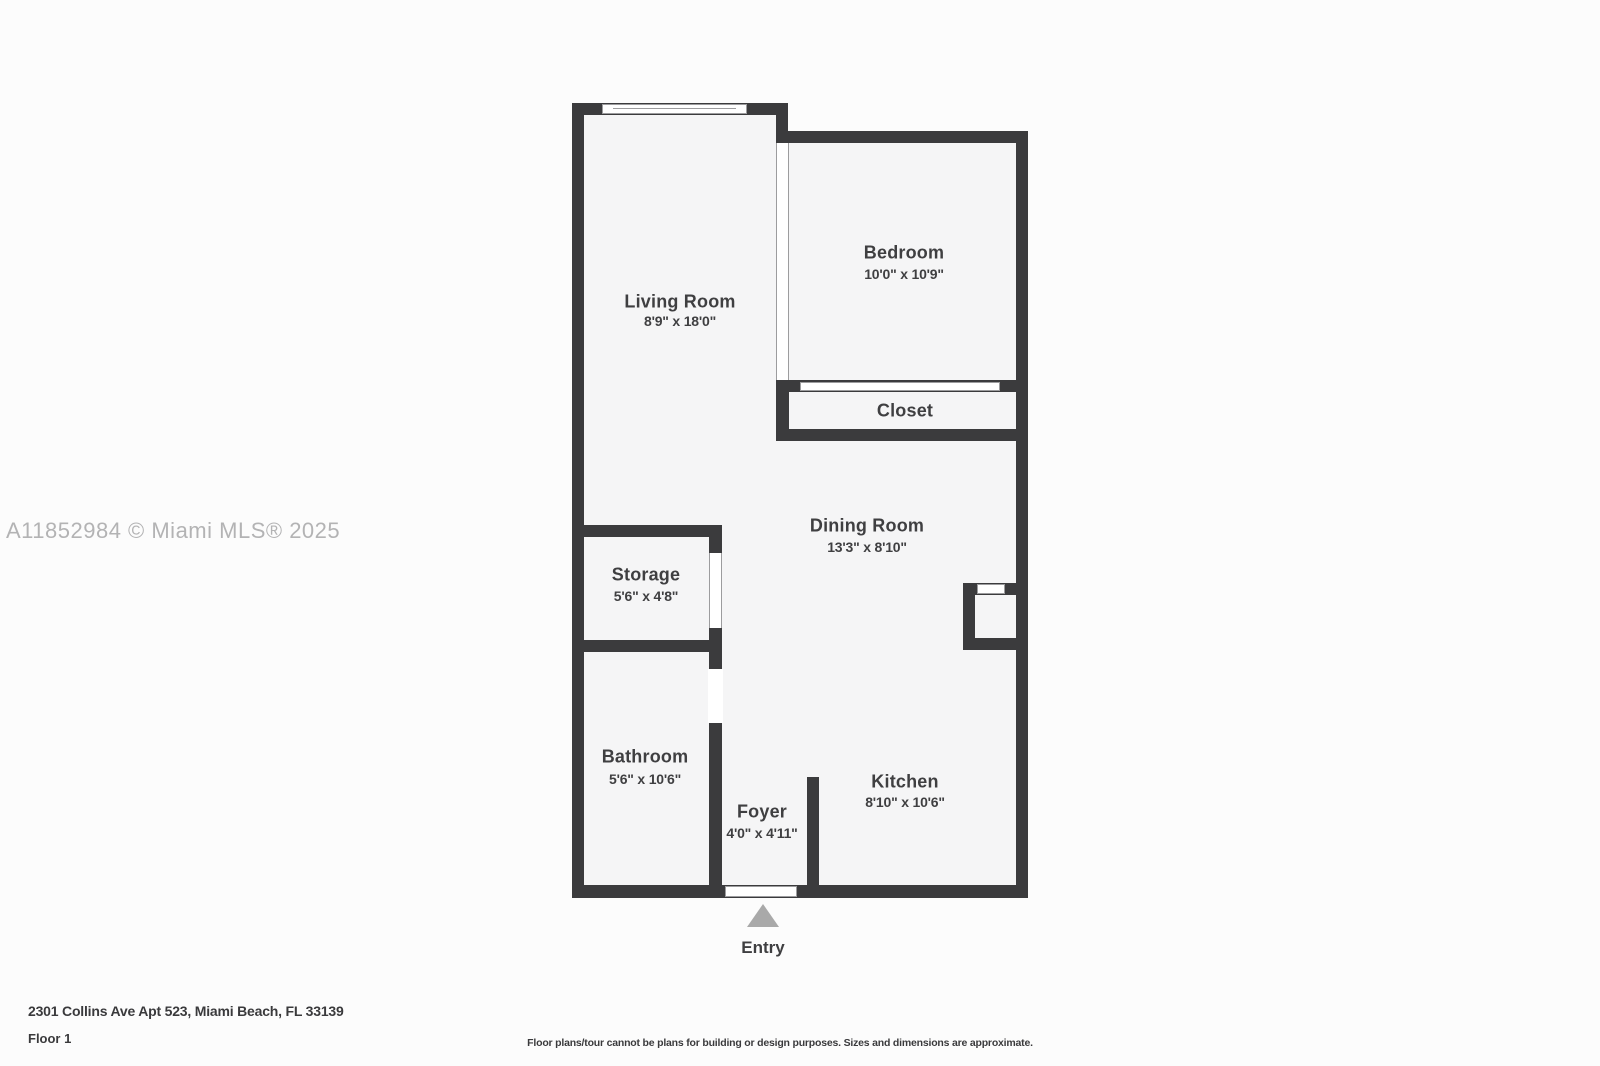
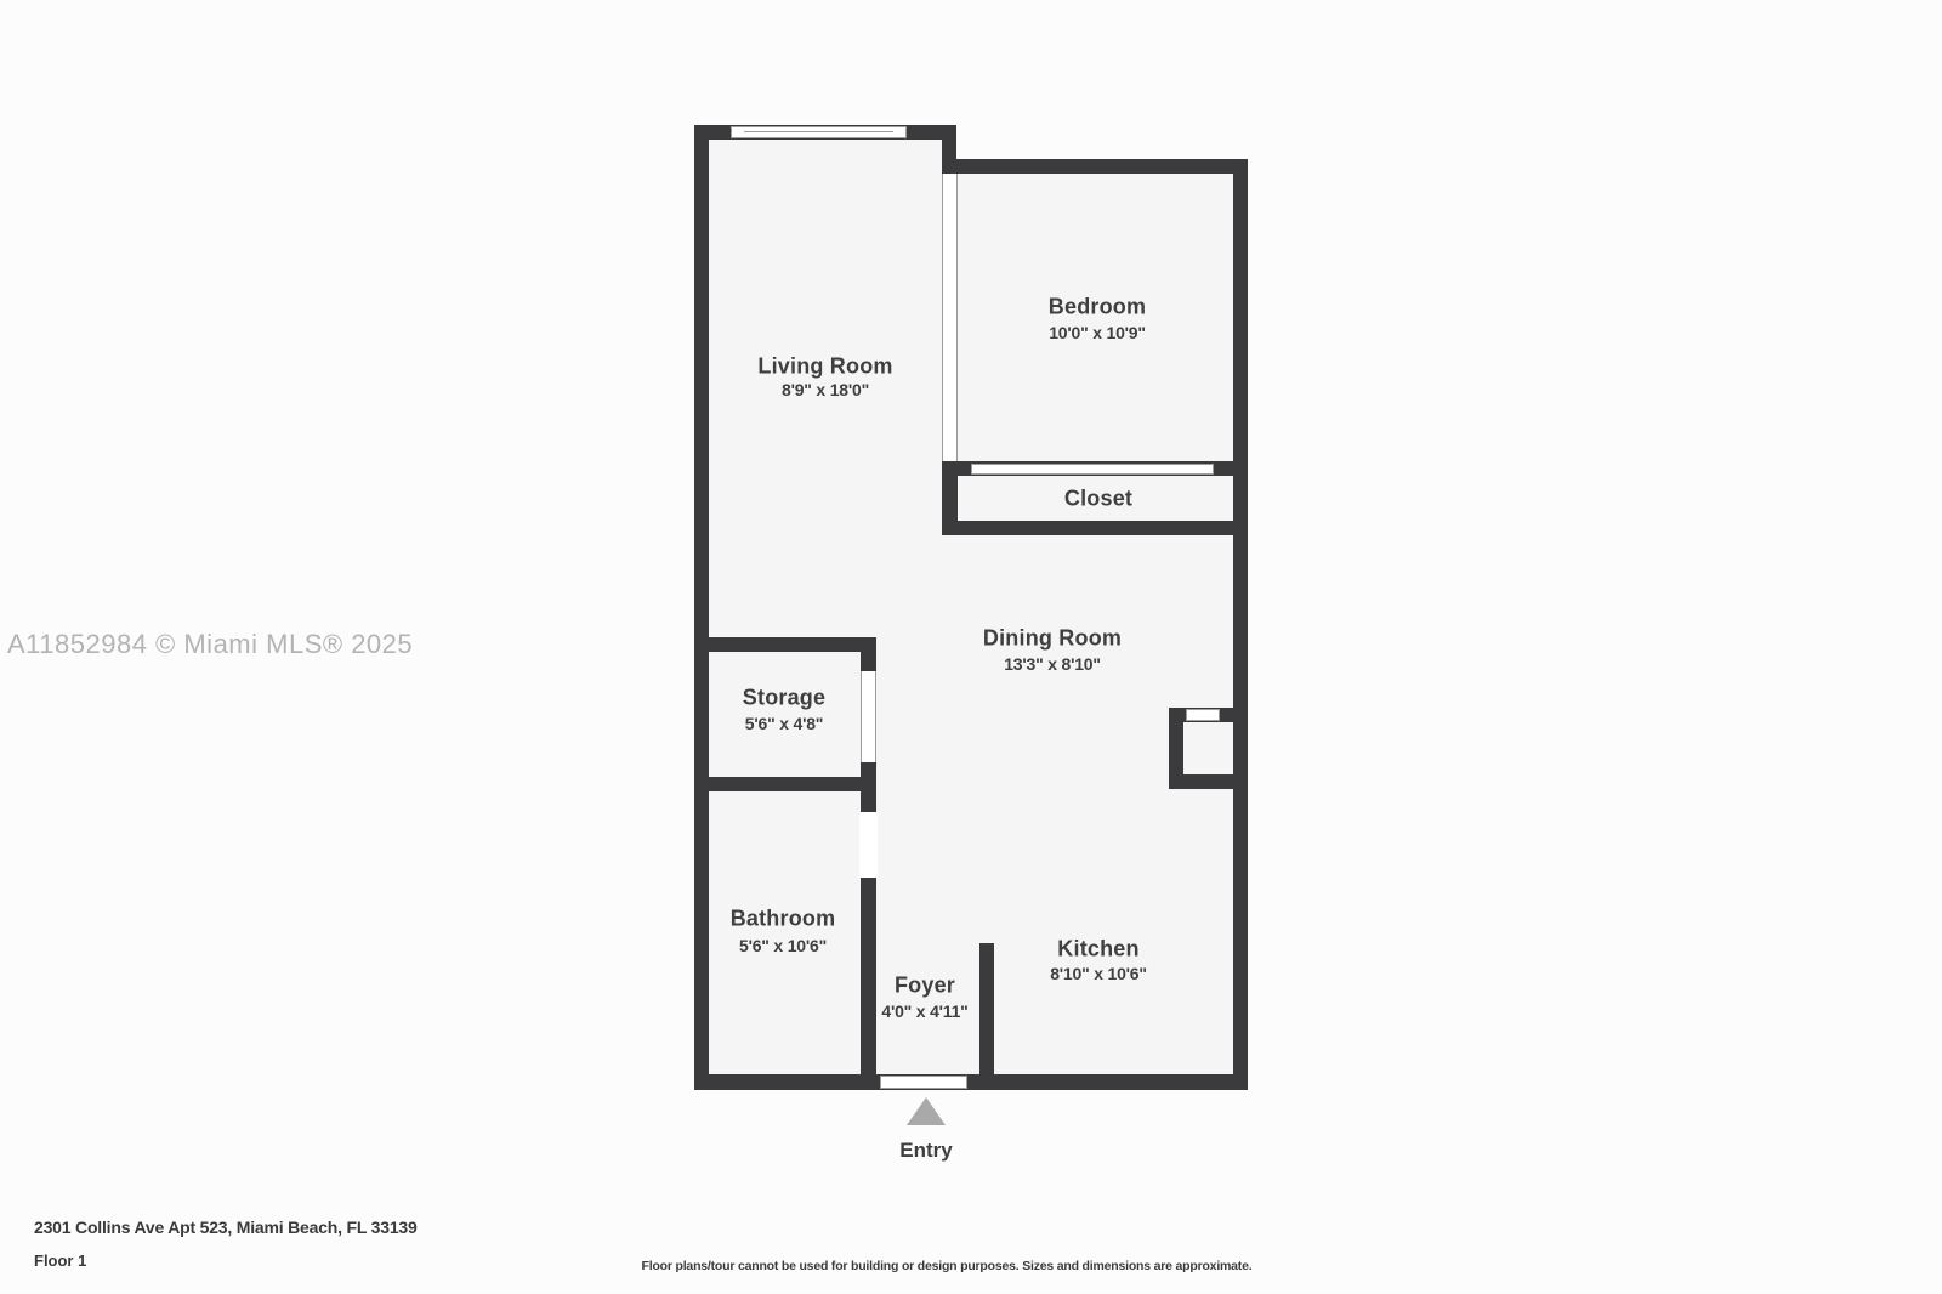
  A11852984 © Miami MLS® 2025
  Living Room
  8'9" x 18'0"
  Bedroom
  10'0" x 10'9"
  Closet
  Dining Room
  13'3" x 8'10"
  Storage
  5'6" x 4'8"
  Bathroom
  5'6" x 10'6"
  Foyer
  4'0" x 4'11"
  Kitchen
  8'10" x 10'6"
  Entry
  2301 Collins Ave Apt 523, Miami Beach, FL 33139
  Floor 1
- Floor plans/tour cannot be plans for building or design purposes. Sizes and dimensions are approximate.
+ Floor plans/tour cannot be used for building or design purposes. Sizes and dimensions are approximate.
